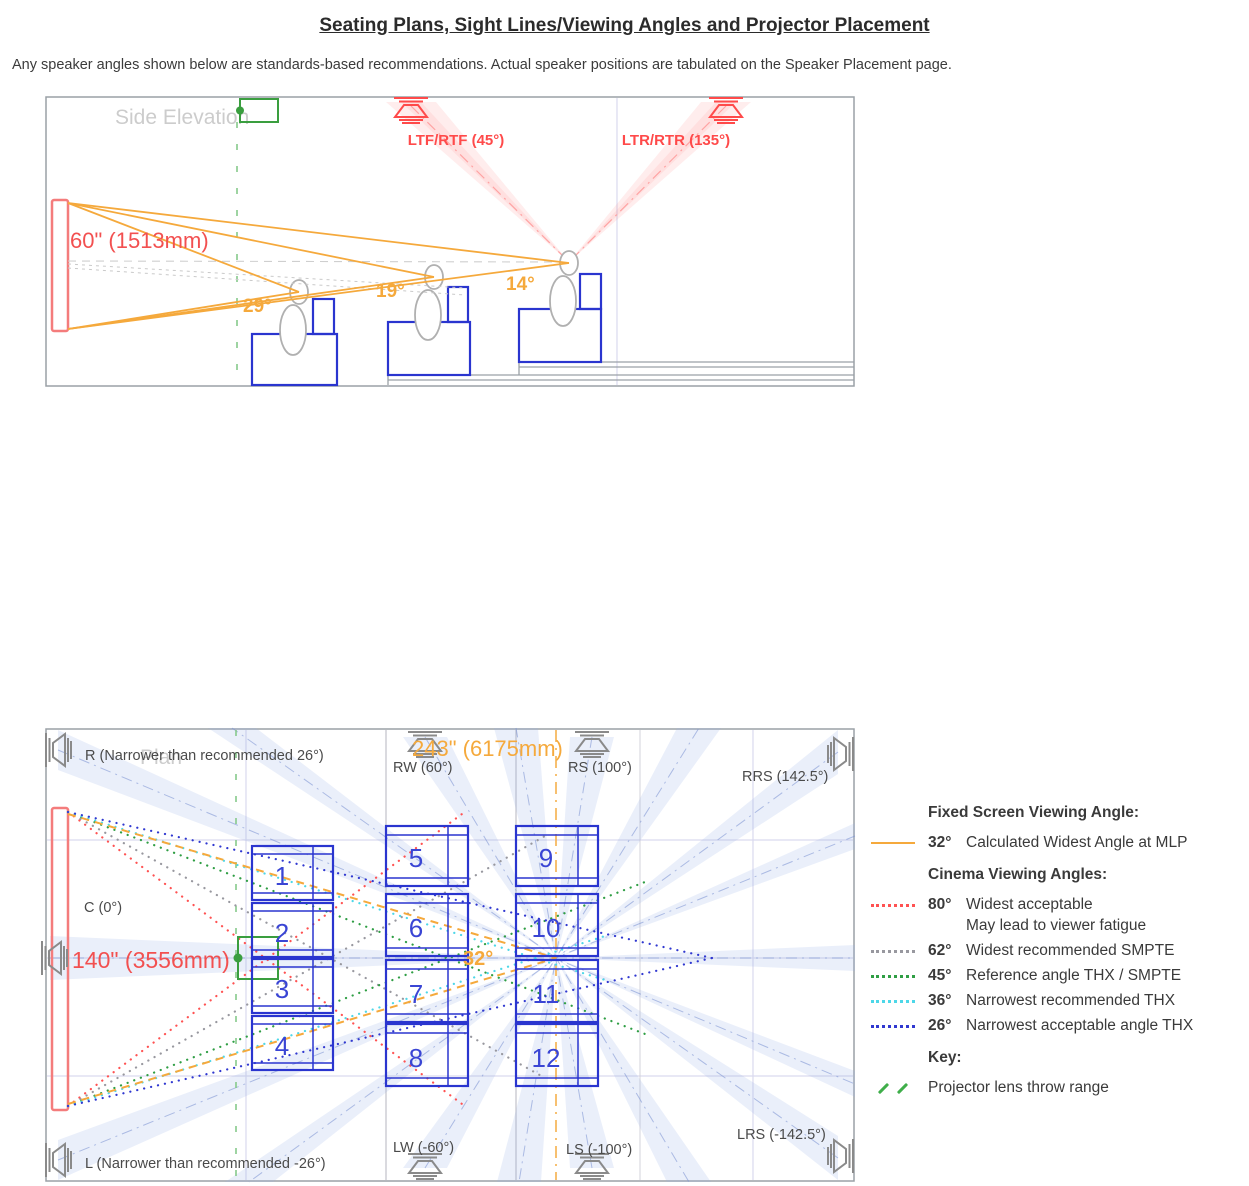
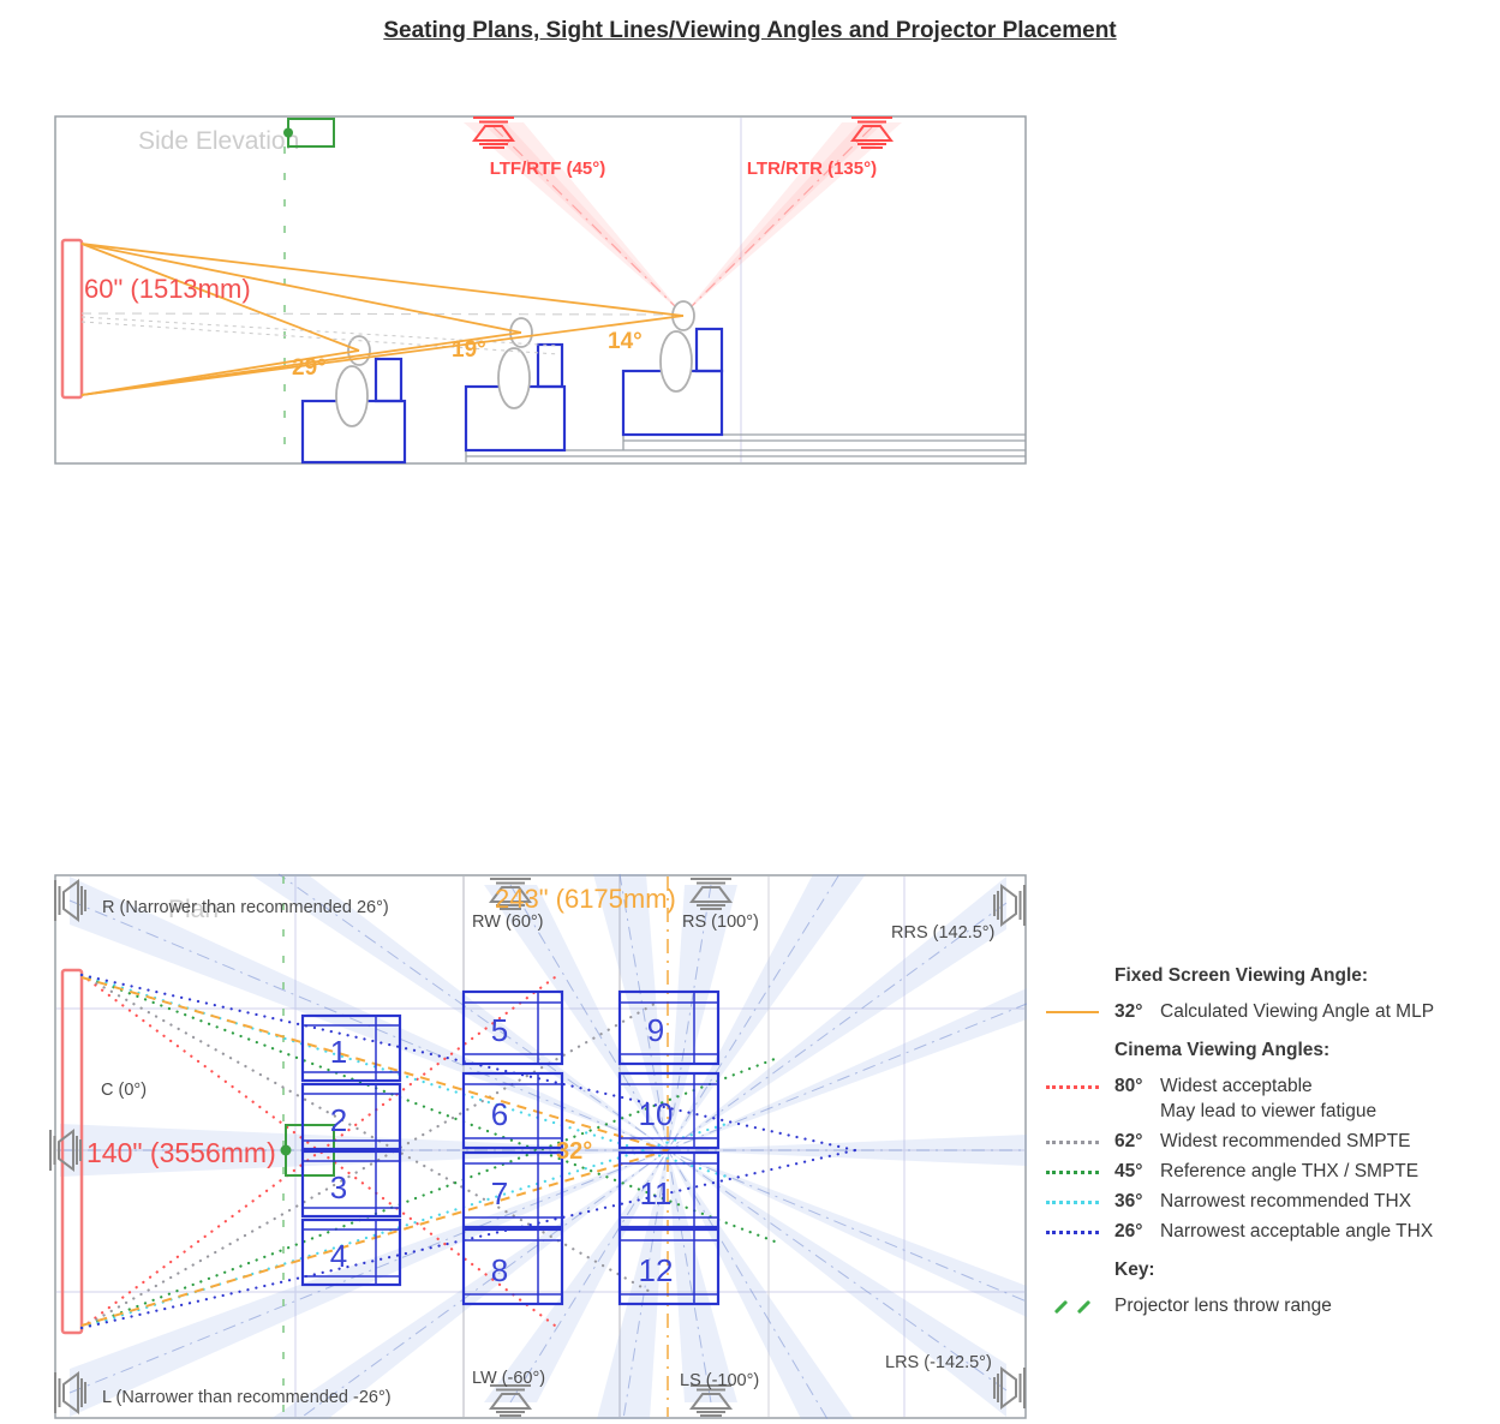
  Seating Plans, Sight Lines/Viewing Angles and Projector Placement
- Any speaker angles shown below are standards-based recommendations. Actual speaker positions are tabulated on the Speaker Placement page.
  Side Elevation
  LTF/RTF (45°)
  LTR/RTR (135°)
  29°
  19°
  14°
  60" (1513mm)
  Plan
  1
  2
  3
  4
  5
  6
  7
  8
  9
  10
  11
  12
  R (Narrower than recommended 26°)
  C (0°)
  L (Narrower than recommended -26°)
  RW (60°)
  RS (100°)
  RRS (142.5°)
  LW (-60°)
  LS (-100°)
  LRS (-142.5°)
  243" (6175mm)
  140" (3556mm)
  32°
  Fixed Screen Viewing Angle:
  32°
- Calculated Widest Angle at MLP
+ Calculated Viewing Angle at MLP
  Cinema Viewing Angles:
  80°
  Widest acceptable
  May lead to viewer fatigue
  62°
  Widest recommended SMPTE
  45°
  Reference angle THX / SMPTE
  36°
  Narrowest recommended THX
  26°
  Narrowest acceptable angle THX
  Key:
  Projector lens throw range
